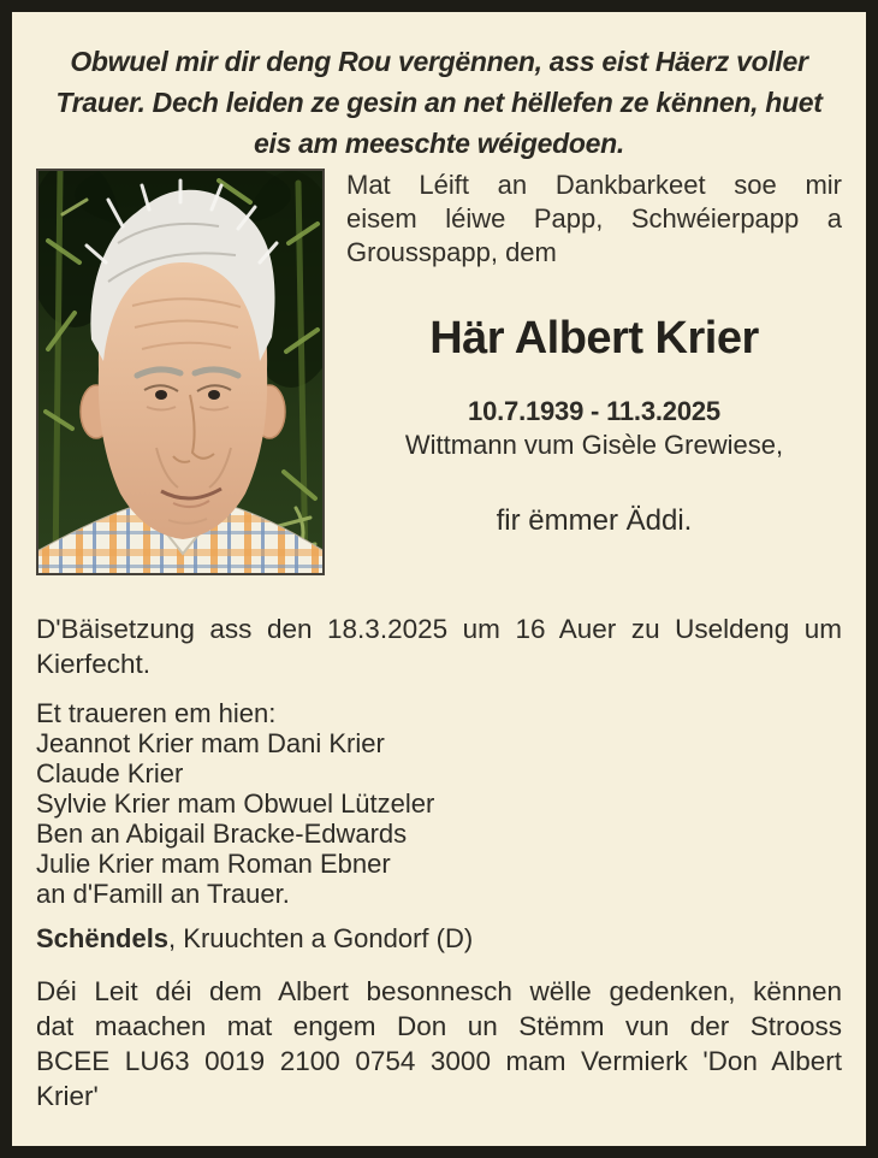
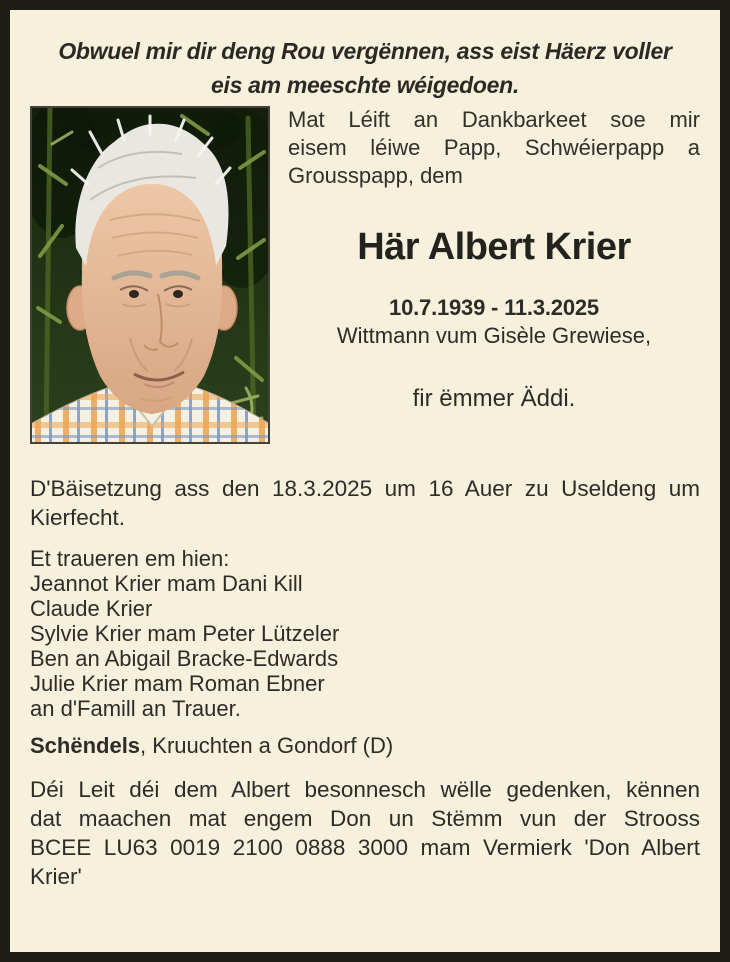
  Obwuel mir dir deng Rou vergënnen, ass eist Häerz voller
- Trauer. Dech leiden ze gesin an net hëllefen ze kënnen, huet
  eis am meeschte wéigedoen.
  Mat Léift an Dankbarkeet soe mir
  eisem léiwe Papp, Schwéierpapp a
  Grousspapp, dem
  Här Albert Krier
  10.7.1939 - 11.3.2025
  Wittmann vum Gisèle Grewiese,
  fir ëmmer Äddi.
  D'Bäisetzung ass den 18.3.2025 um 16 Auer zu Useldeng um
  Kierfecht.
  Et traueren em hien:
- Jeannot Krier mam Dani Krier
+ Jeannot Krier mam Dani Kill
  Claude Krier
- Sylvie Krier mam Obwuel Lützeler
+ Sylvie Krier mam Peter Lützeler
  Ben an Abigail Bracke-Edwards
  Julie Krier mam Roman Ebner
  an d'Famill an Trauer.
  Schëndels, Kruuchten a Gondorf (D)
  Déi Leit déi dem Albert besonnesch wëlle gedenken, kënnen
  dat maachen mat engem Don un Stëmm vun der Strooss
- BCEE LU63 0019 2100 0754 3000 mam Vermierk 'Don Albert
+ BCEE LU63 0019 2100 0888 3000 mam Vermierk 'Don Albert
  Krier'
